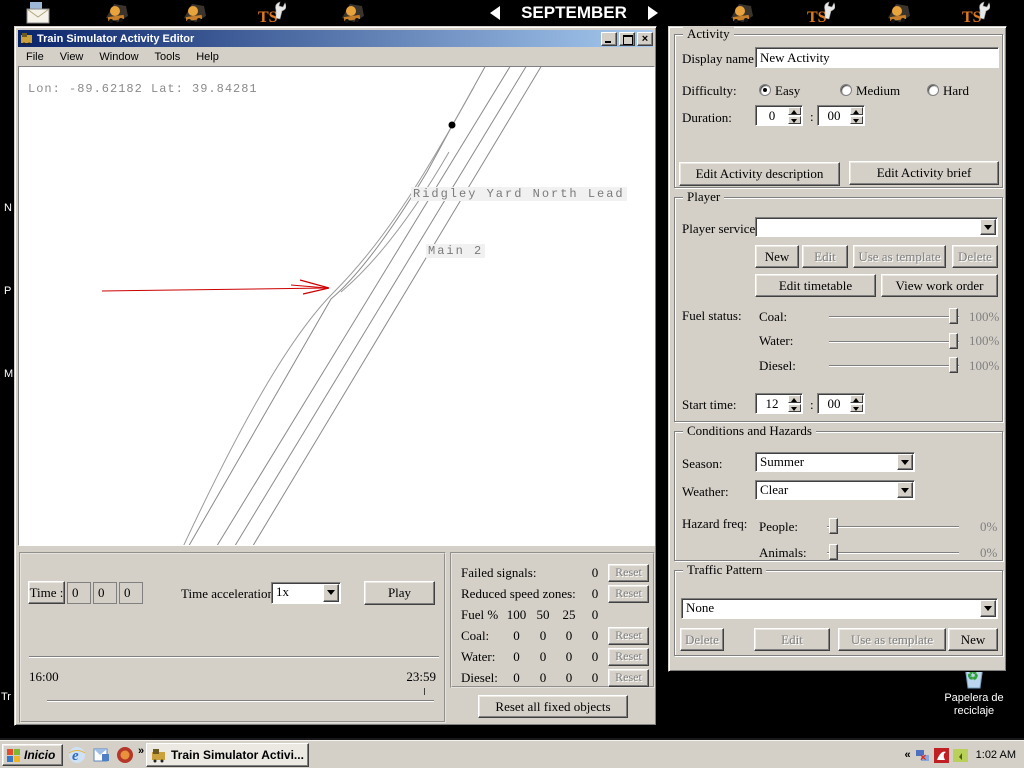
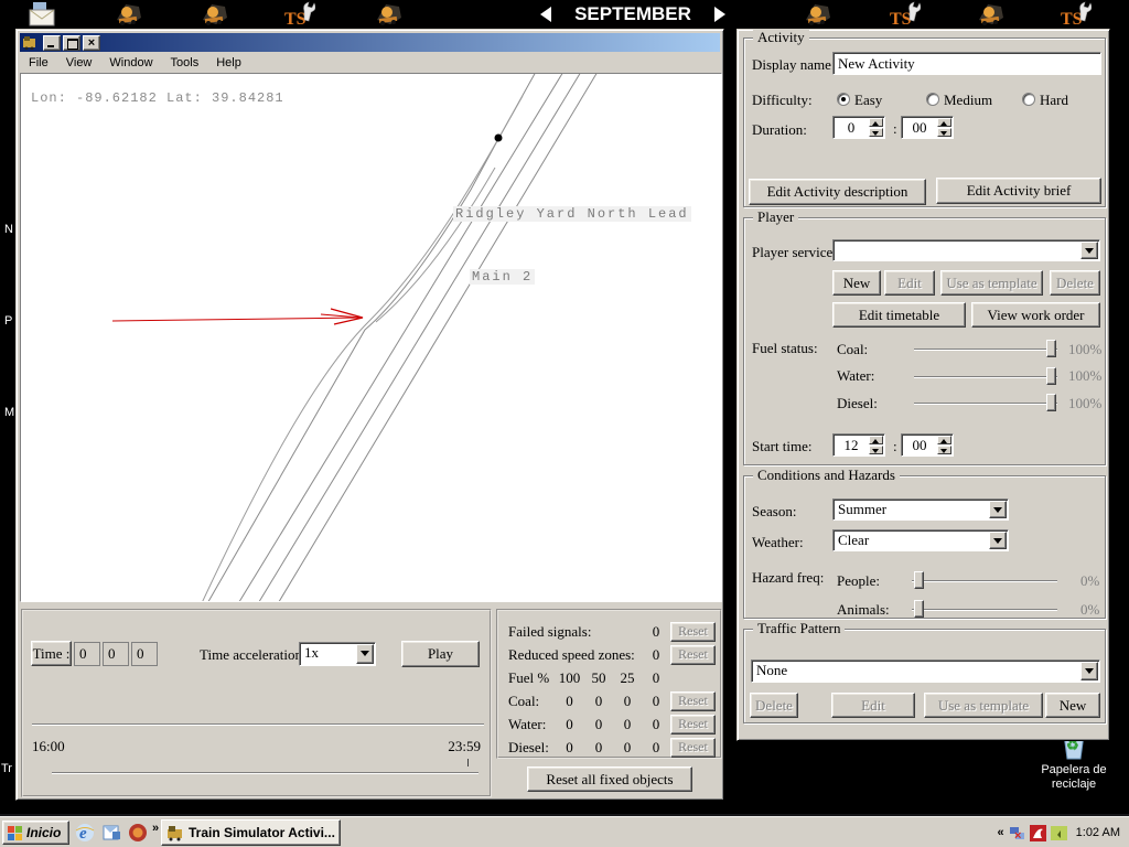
  TS
  SEPTEMBER
  TS
  TS
  N
  P
  M
  Tr
  ♻
  Papelera de reciclaje
- Train Simulator Activity Editor
  ×
  File
  View
  Window
  Tools
  Help
  Lon: -89.62182 Lat: 39.84281
  Ridgley Yard North Lead
  Main 2
  Time :
  0
  0
  0
  Time acceleratio
  1x
  Play
  16:00
  23:59
  Failed signals:
  0
  Reset
  Reduced speed zones:
  0
  Reset
  Fuel %
  100
  50
  25
  0
  Coal:
  0
  0
  0
  0
  Reset
  Water:
  0
  0
  0
  0
  Reset
  Diesel:
  0
  0
  0
  0
  Reset
  Reset all fixed objects
  Activity
  Display name
  New Activity
  Difficulty:
  Easy
  Medium
  Hard
  Duration:
  0
  :
  00
  Edit Activity description
  Edit Activity brief
  Player
  Player service
  New
  Edit
  Use as template
  Delete
  Edit timetable
  View work order
  Fuel status:
  Coal:
  100%
  Water:
  100%
  Diesel:
  100%
  Start time:
  12
  :
  00
  Conditions and Hazards
  Season:
  Summer
  Weather:
  Clear
  Hazard freq:
  People:
  0%
  Animals:
  0%
  Traffic Pattern
  None
  Delete
  Edit
  Use as template
  New
  Inicio
  e
  »
  Train Simulator Activi...
  «
  ×
  1:02 AM
